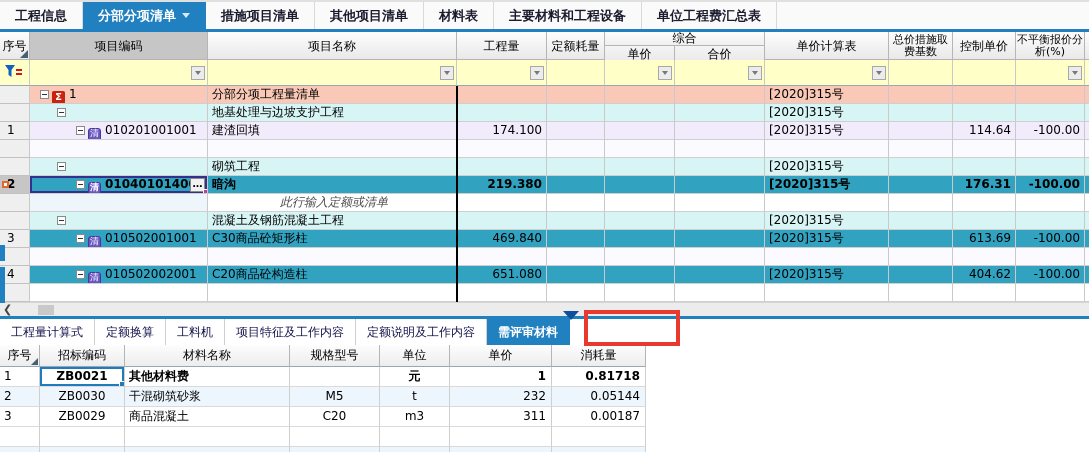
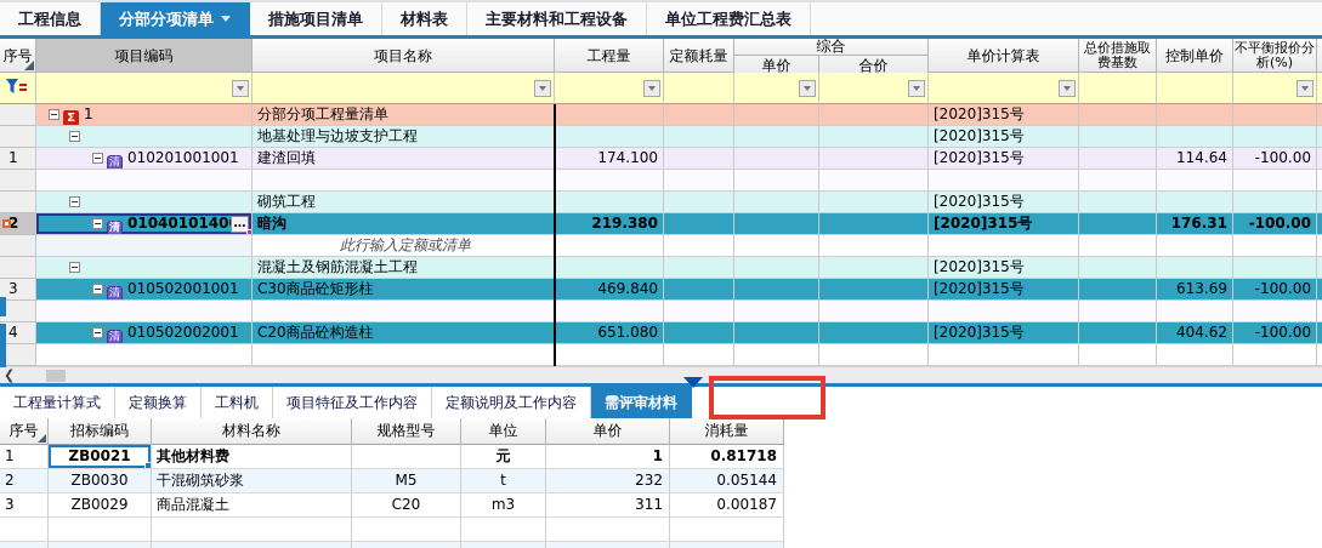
  工程信息
  分部分项清单
  措施项目清单
- 其他项目清单
  材料表
  主要材料和工程设备
  单位工程费汇总表
  序号
  项目编码
  项目名称
  工程量
  定额耗量
  综合
  单价
  合价
  单价计算表
  总价措施取费基数
  控制单价
  不平衡报价分析(%)
  Σ 1
  分部分项工程量清单
  [2020]315号
  地基处理与边坡支护工程
  [2020]315号
  1
  清 010201001001
  建渣回填
  174.100
  [2020]315号
  114.64
  -100.00
  砌筑工程
  [2020]315号
  2
  清 0104010140
  …
  暗沟
  219.380
  [2020]315号
  176.31
  -100.00
  此行输入定额或清单
  混凝土及钢筋混凝土工程
  [2020]315号
  3
  清 010502001001
  C30商品砼矩形柱
  469.840
  [2020]315号
  613.69
  -100.00
  4
  清 010502002001
  C20商品砼构造柱
  651.080
  [2020]315号
  404.62
  -100.00
  ❮
  工程量计算式
  定额换算
  工料机
  项目特征及工作内容
  定额说明及工作内容
  需评审材料
  序号
  招标编码
  材料名称
  规格型号
  单位
  单价
  消耗量
  1
  ZB0021
  其他材料费
  元
  1
  0.81718
  2
  ZB0030
  干混砌筑砂浆
  M5
  t
  232
  0.05144
  3
  ZB0029
  商品混凝土
  C20
  m3
  311
  0.00187
